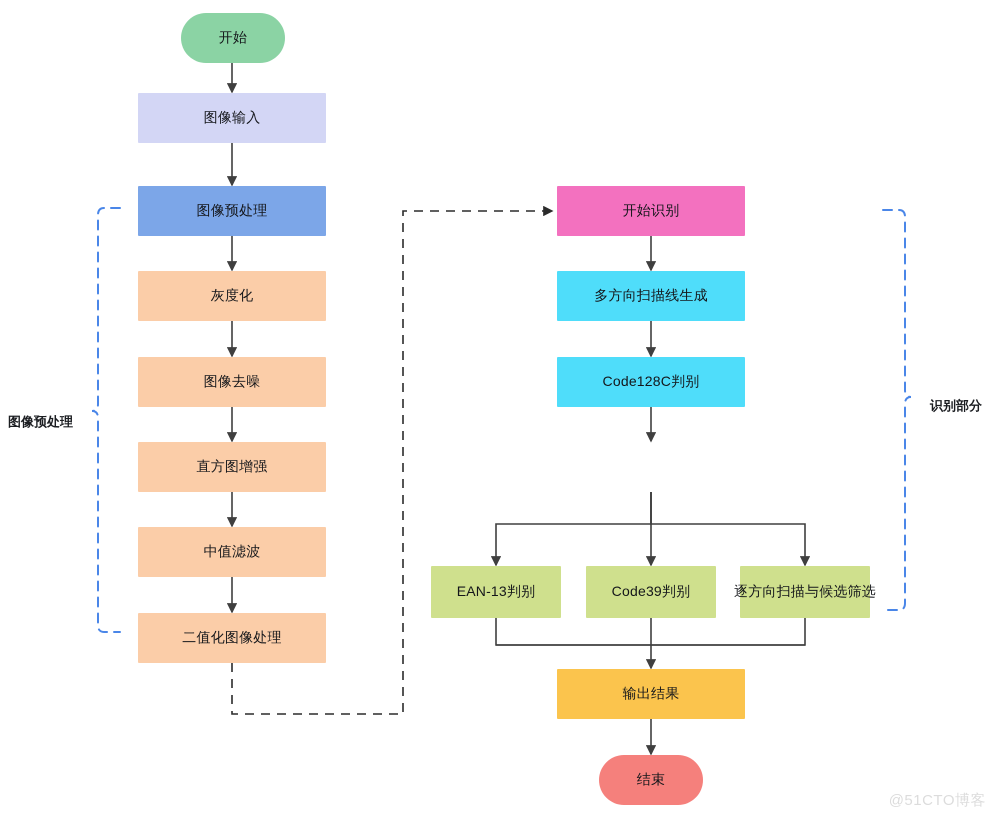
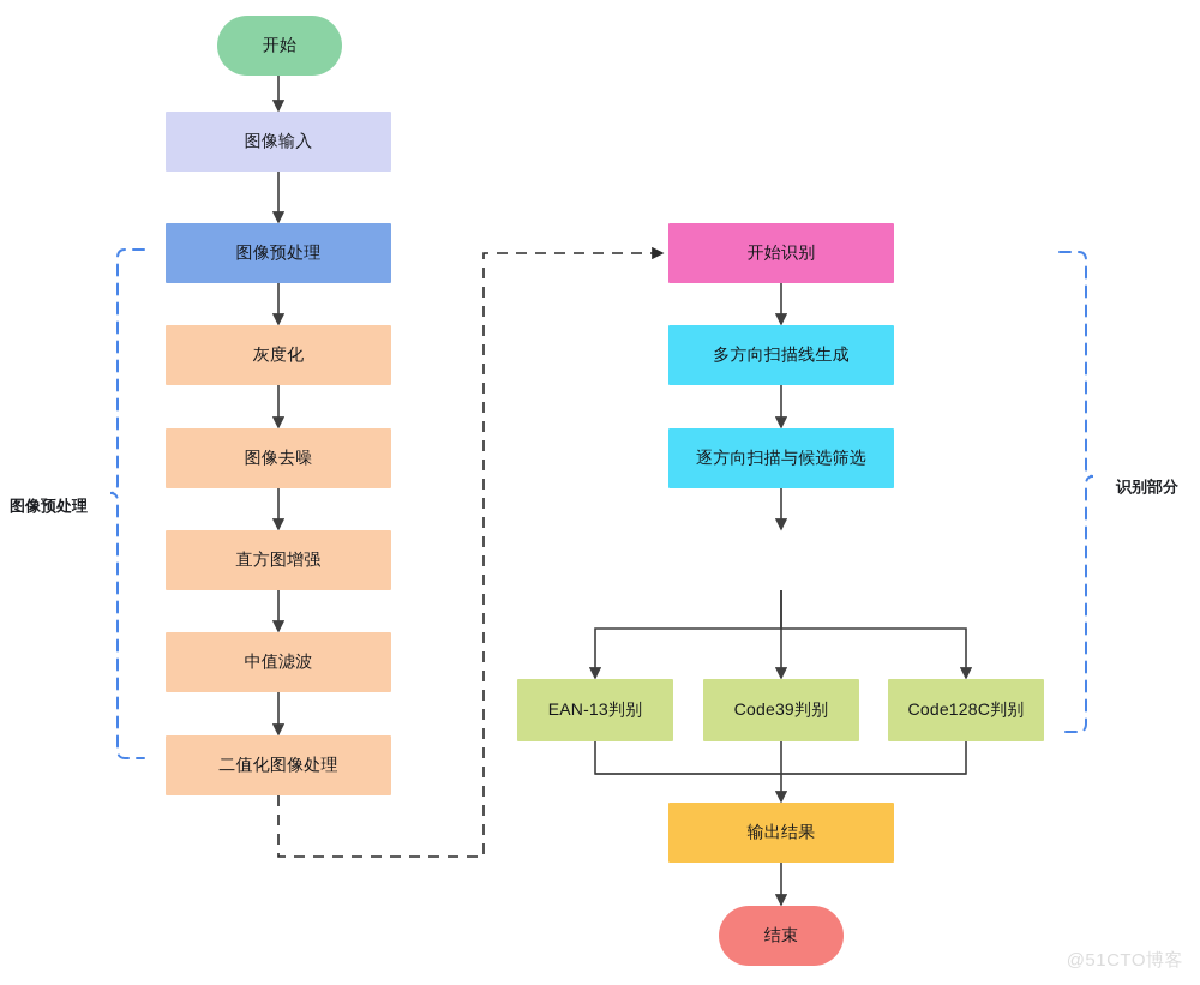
  开始
  图像输入
  图像预处理
  灰度化
  图像去噪
  直方图增强
  中值滤波
  二值化图像处理
  开始识别
  多方向扫描线生成
- Code128C判别
+ 逐方向扫描与候选筛选
  EAN-13判别
  Code39判别
- 逐方向扫描与候选筛选
+ Code128C判别
  输出结果
  结束
  图像预处理
  识别部分
  @51CTO博客
